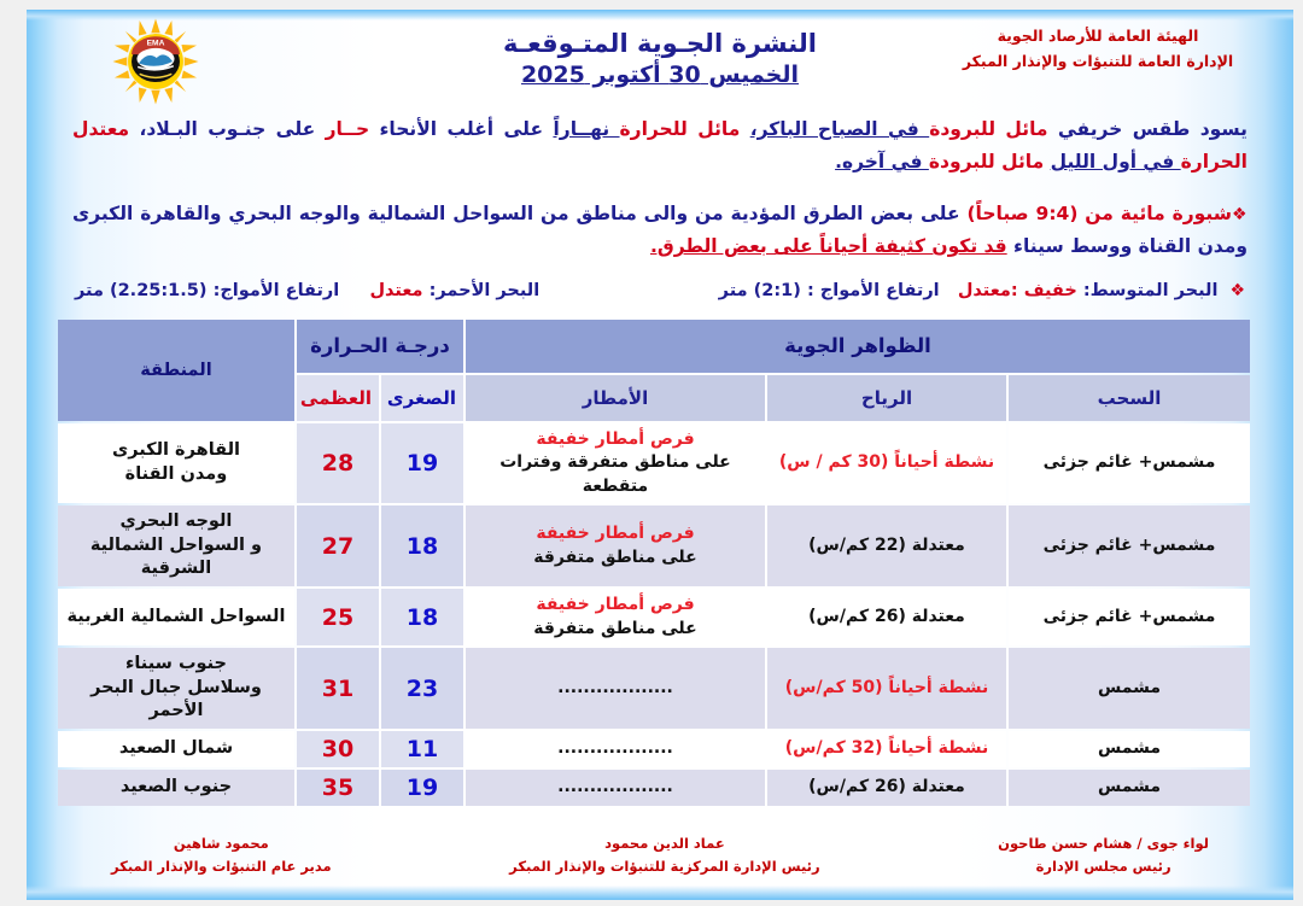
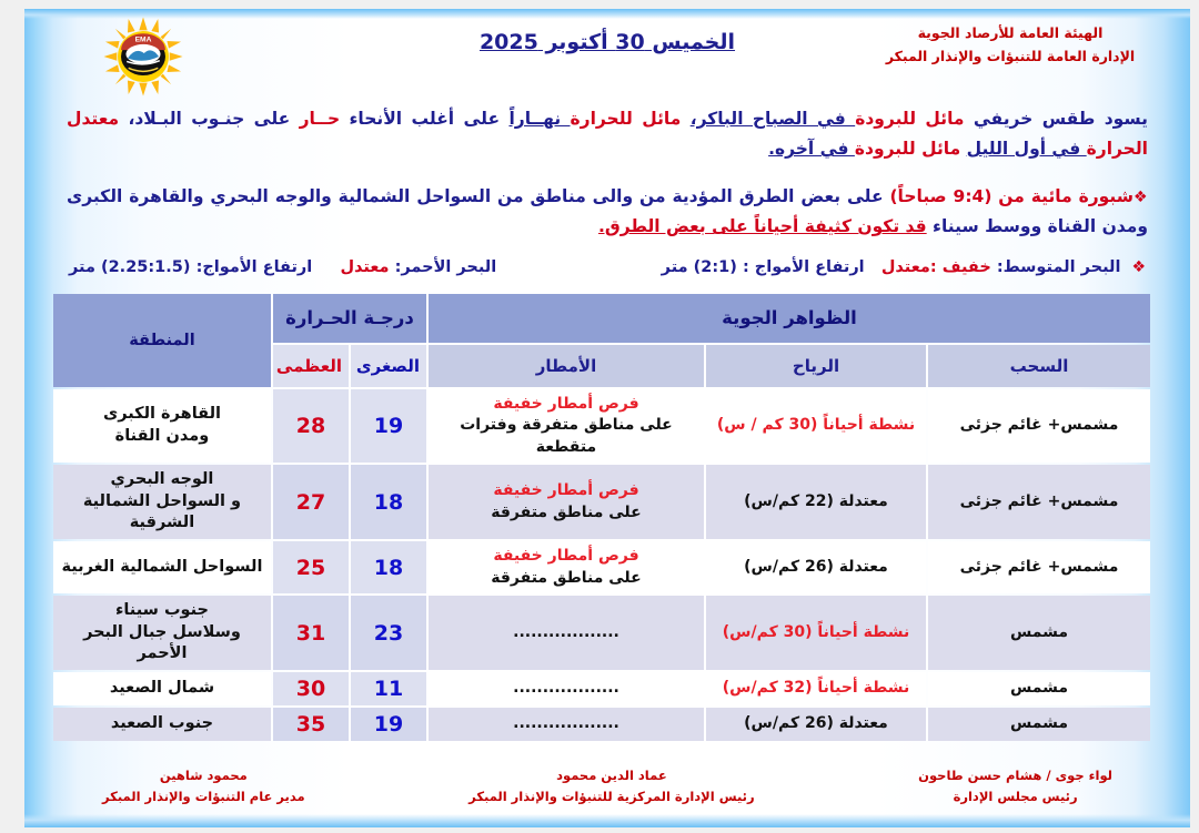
  الهيئة العامة للأرصاد الجوية
  الإدارة العامة للتنبؤات والإنذار المبكر
- النشرة الجـوية المتـوقعـة
  الخميس 30 أكتوبر 2025
  يسود طقس خريفي مائل للبرودة في الصباح الباكر، مائل للحرارة نهــاراً على أغلب الأنحاء حــار على جنـوب البـلاد، معتدل الحرارة في أول الليل مائل للبرودة في آخره.
  ❖شبورة مائية من (9:4 صباحاً) على بعض الطرق المؤدية من والى مناطق من السواحل الشمالية والوجه البحري والقاهرة الكبرى ومدن القناة ووسط سيناء قد تكون كثيفة أحياناً على بعض الطرق.
  ❖
  البحر المتوسط: خفيف :معتدل ارتفاع الأمواج : (2:1) متر
  البحر الأحمر: معتدل ارتفاع الأمواج: (2.25:1.5) متر
  الظواهر الجوية	درجـة الحـرارة	المنطقة
  السحب	الرياح	الأمطار	الصغرى	العظمى
  مشمس+ غائم جزئى	نشطة أحياناً (30 كم / س)	فرص أمطار خفيفةعلى مناطق متفرقة وفترات متقطعة	19	28	القاهرة الكبرىومدن القناة
  مشمس+ غائم جزئى	معتدلة (22 كم/س)	فرص أمطار خفيفةعلى مناطق متفرقة	18	27	الوجه البحريو السواحل الشمالية الشرقية
  مشمس+ غائم جزئى	معتدلة (26 كم/س)	فرص أمطار خفيفةعلى مناطق متفرقة	18	25	السواحل الشمالية الغربية
- مشمس	نشطة أحياناً (50 كم/س)	..................	23	31	جنوب سيناءوسلاسل جبال البحر الأحمر
+ مشمس	نشطة أحياناً (30 كم/س)	..................	23	31	جنوب سيناءوسلاسل جبال البحر الأحمر
  مشمس	نشطة أحياناً (32 كم/س)	..................	11	30	شمال الصعيد
  مشمس	معتدلة (26 كم/س)	..................	19	35	جنوب الصعيد
  لواء جوى / هشام حسن طاحون
  رئيس مجلس الإدارة
  عماد الدين محمود
  رئيس الإدارة المركزية للتنبؤات والإنذار المبكر
  محمود شاهين
  مدير عام التنبؤات والإنذار المبكر
